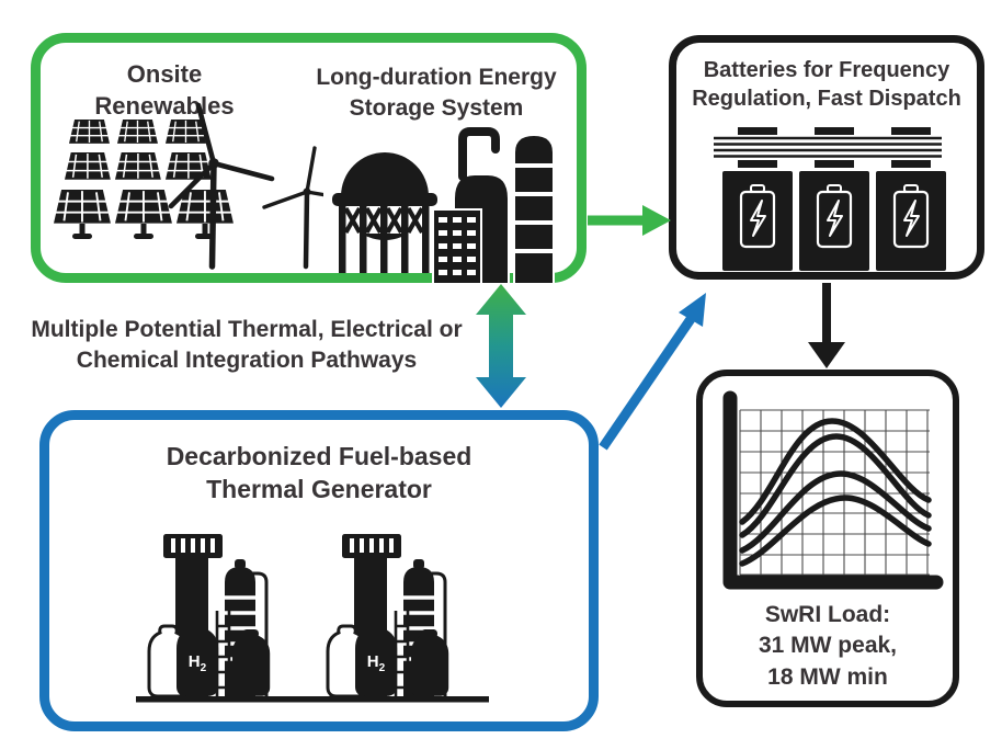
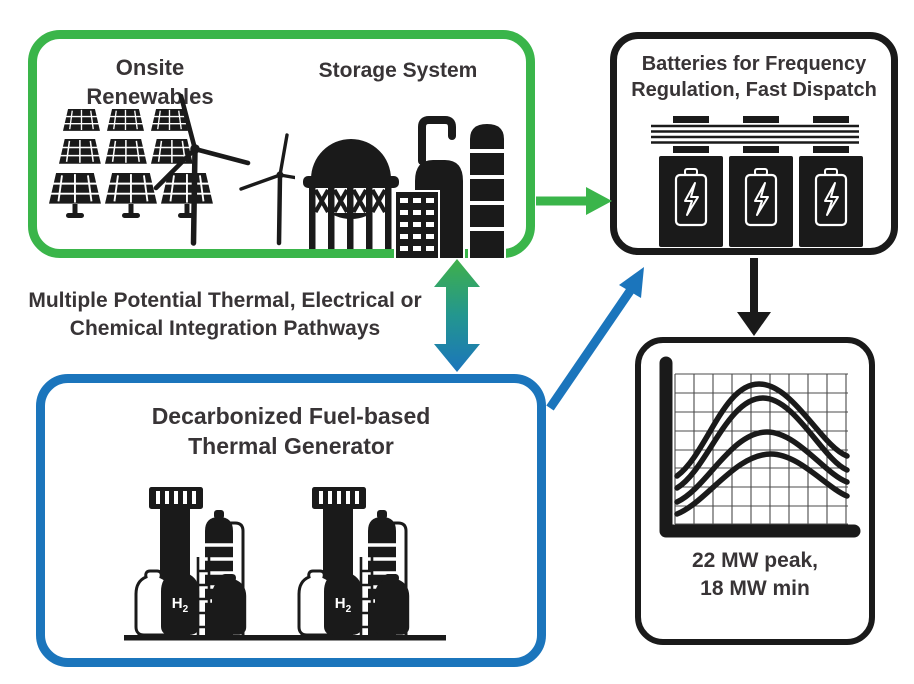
  Onsite
  Renewables
- Long-duration Energy
  Storage System
  Batteries for Frequency
  Regulation, Fast Dispatch
  Decarbonized Fuel-based
  Thermal Generator
- SwRI Load:
- 31 MW peak,
+ 22 MW peak,
  18 MW min
  Multiple Potential Thermal, Electrical or
  Chemical Integration Pathways
